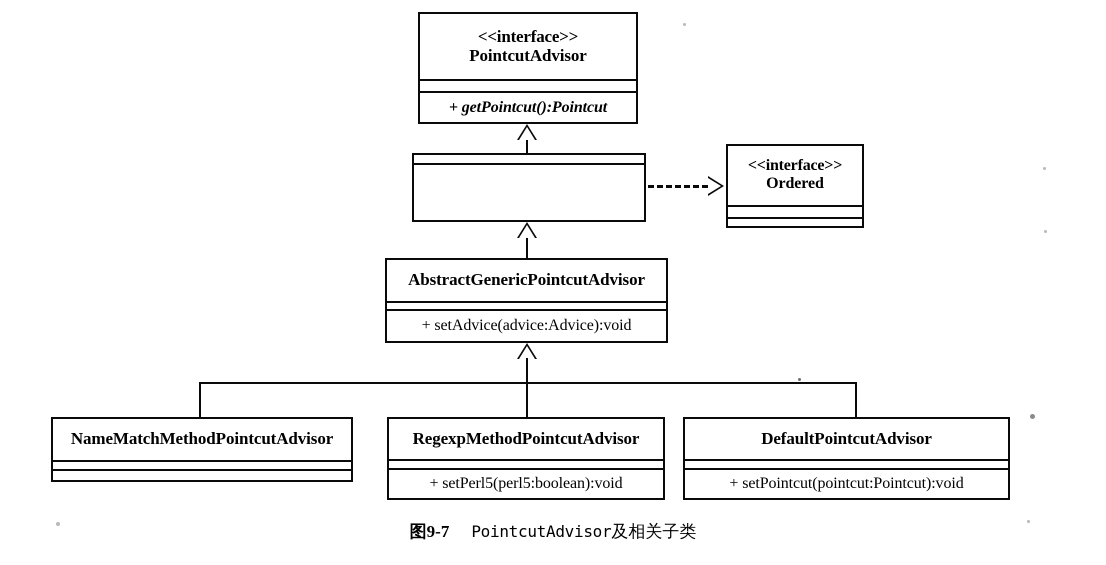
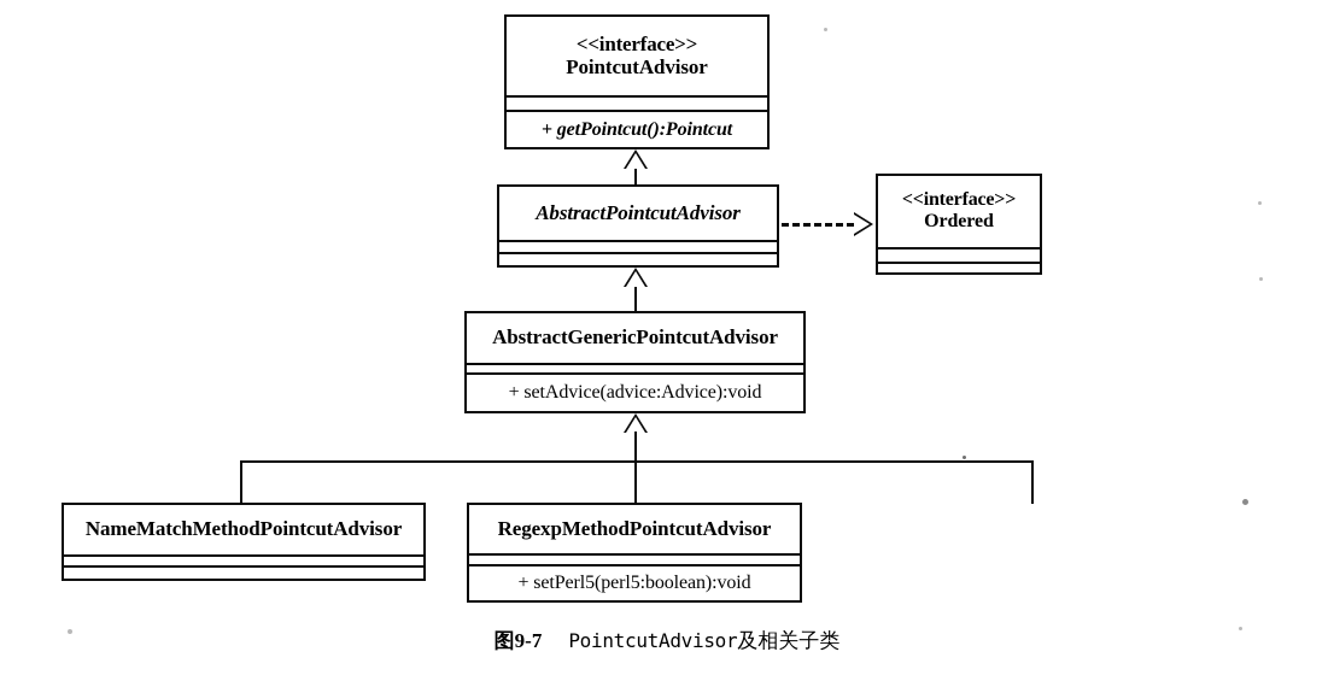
  <<interface>>
  PointcutAdvisor
  + getPointcut():Pointcut
+ AbstractPointcutAdvisor
  <<interface>>
  Ordered
  AbstractGenericPointcutAdvisor
  + setAdvice(advice:Advice):void
  NameMatchMethodPointcutAdvisor
  RegexpMethodPointcutAdvisor
  + setPerl5(perl5:boolean):void
- DefaultPointcutAdvisor
- + setPointcut(pointcut:Pointcut):void
  图9-7 PointcutAdvisor及相关子类
